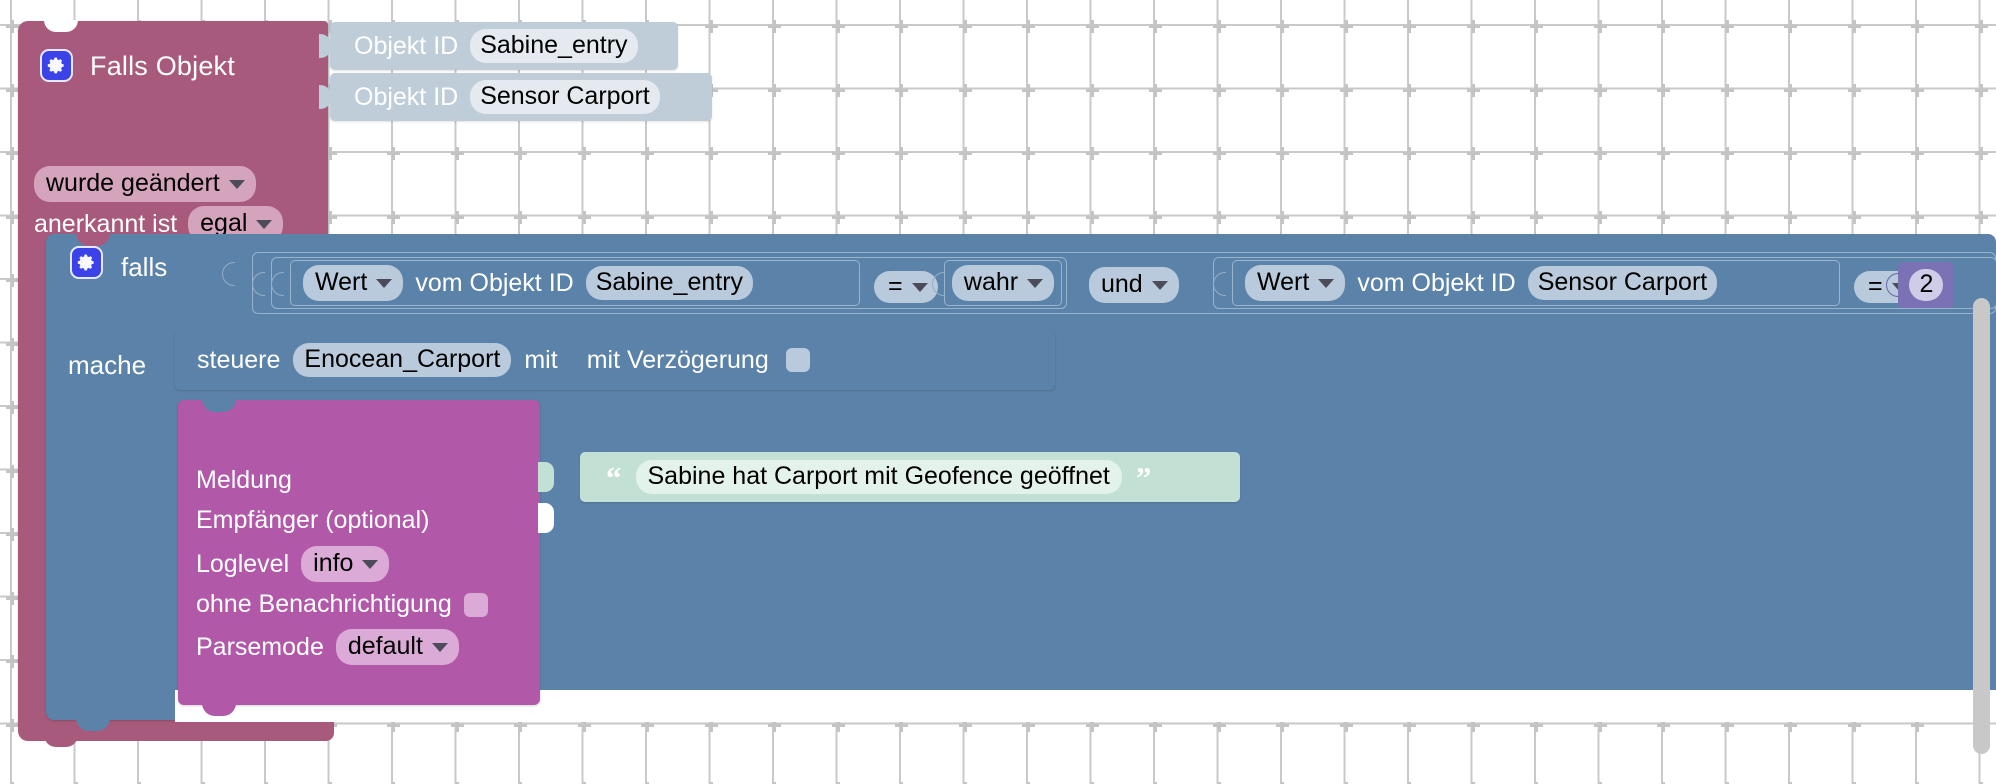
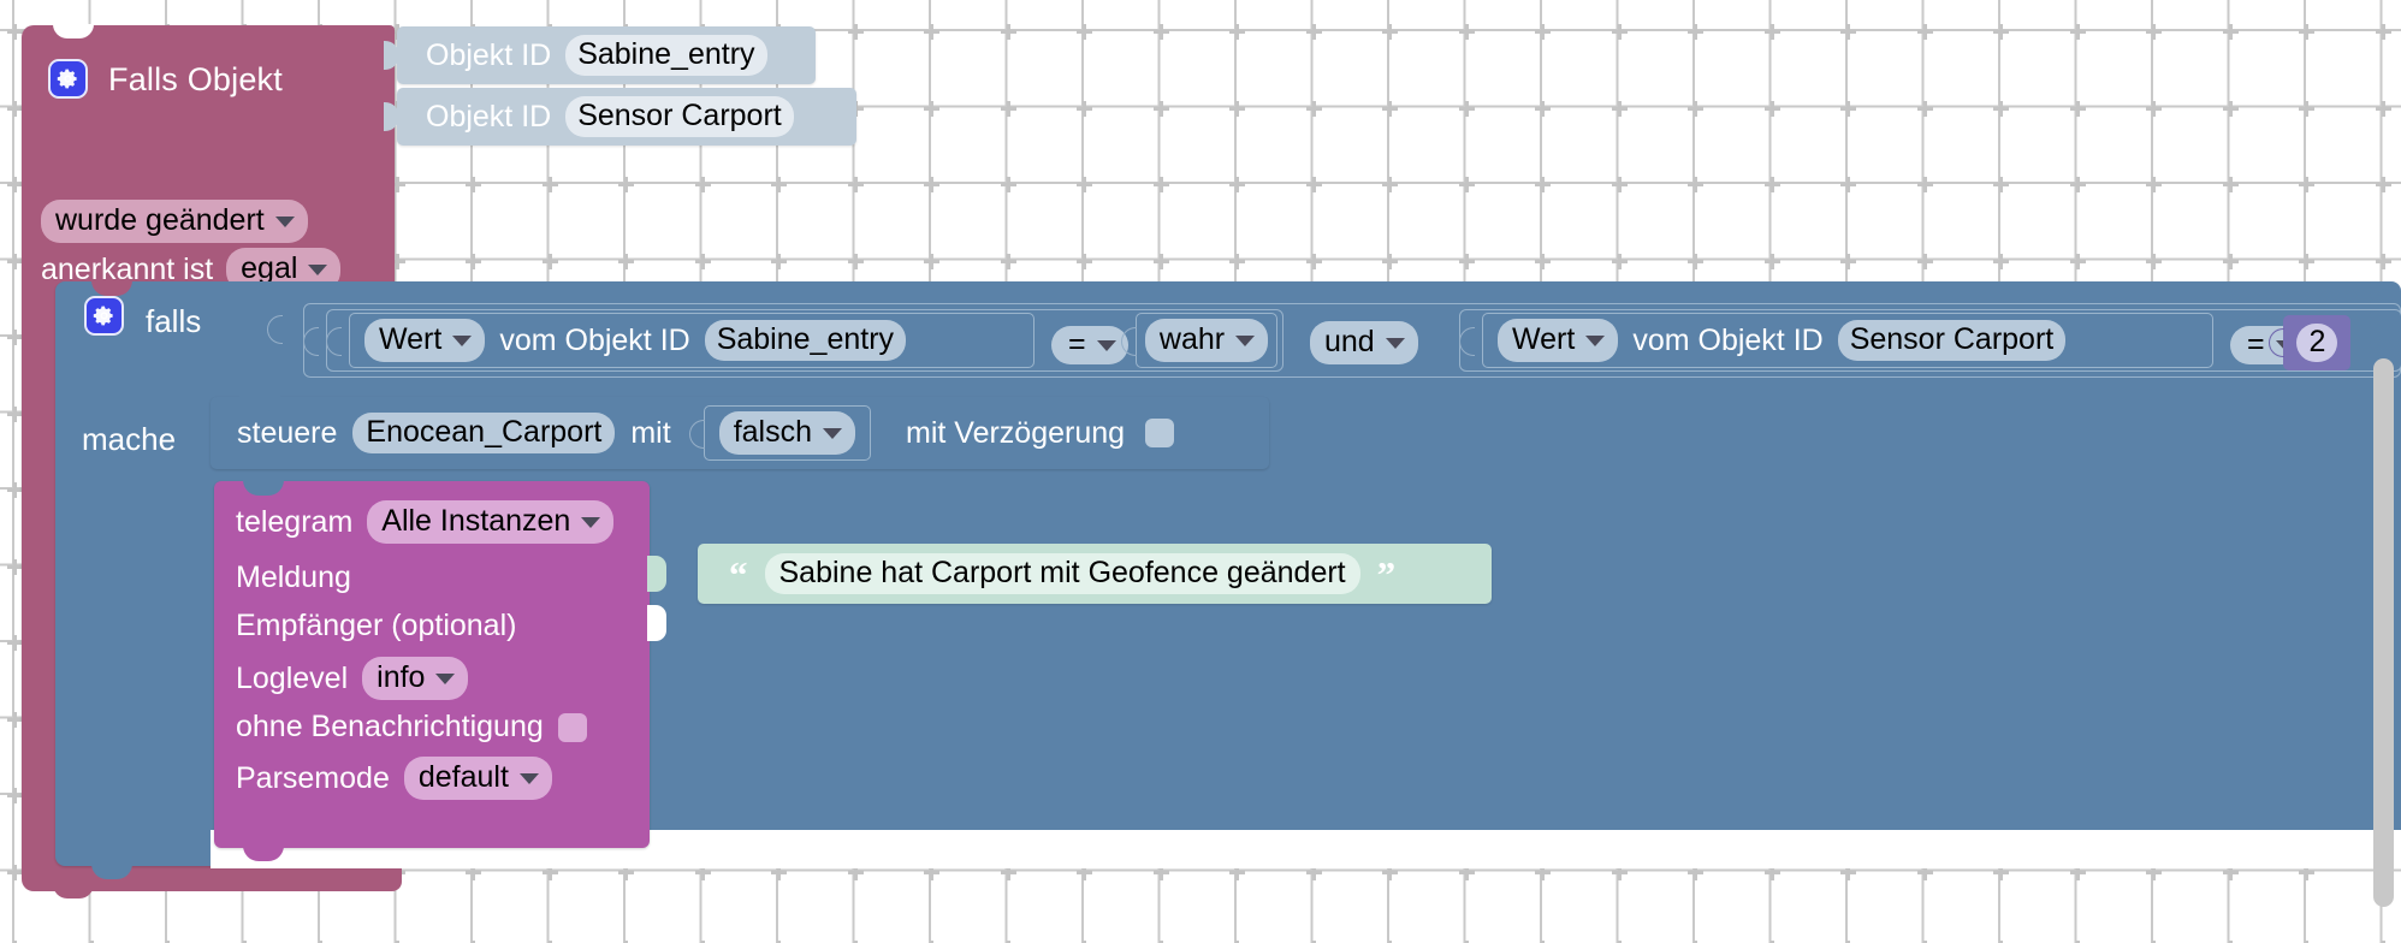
  Falls Objekt
  wurde geändert
  anerkannt ist
  egal
  Objekt ID
  Sabine_entry
  Objekt ID
  Sensor Carport
  falls
  mache
  Wert
  vom Objekt ID
  Sabine_entry
  =
  wahr
  und
  Wert
  vom Objekt ID
  Sensor Carport
  =
  2
  steuere
  Enocean_Carport
  mit
+ falsch
  mit Verzögerung
+ telegram
+ Alle Instanzen
  Meldung
  Empfänger (optional)
  Loglevel
  info
  ohne Benachrichtigung
  Parsemode
  default
  “
- Sabine hat Carport mit Geofence geöffnet
+ Sabine hat Carport mit Geofence geändert
  ”
